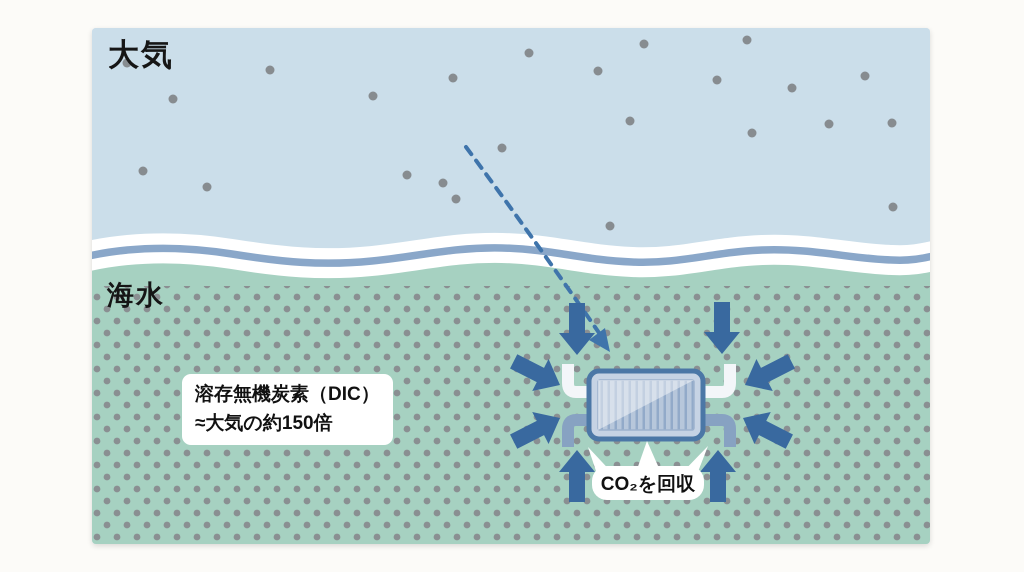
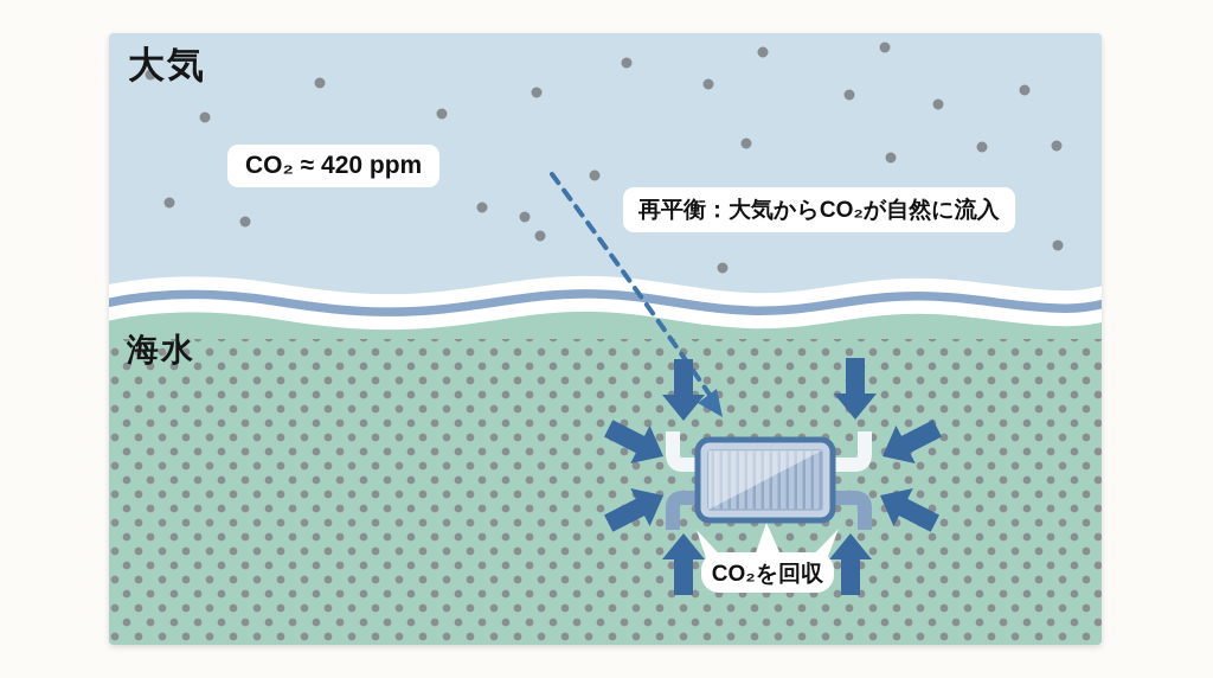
  大気
+ CO₂ ≈ 420 ppm
+ 再平衡：大気からCO₂が自然に流入
  海水
- 溶存無機炭素（DIC）
- ≈大気の約150倍
  CO₂を回収
